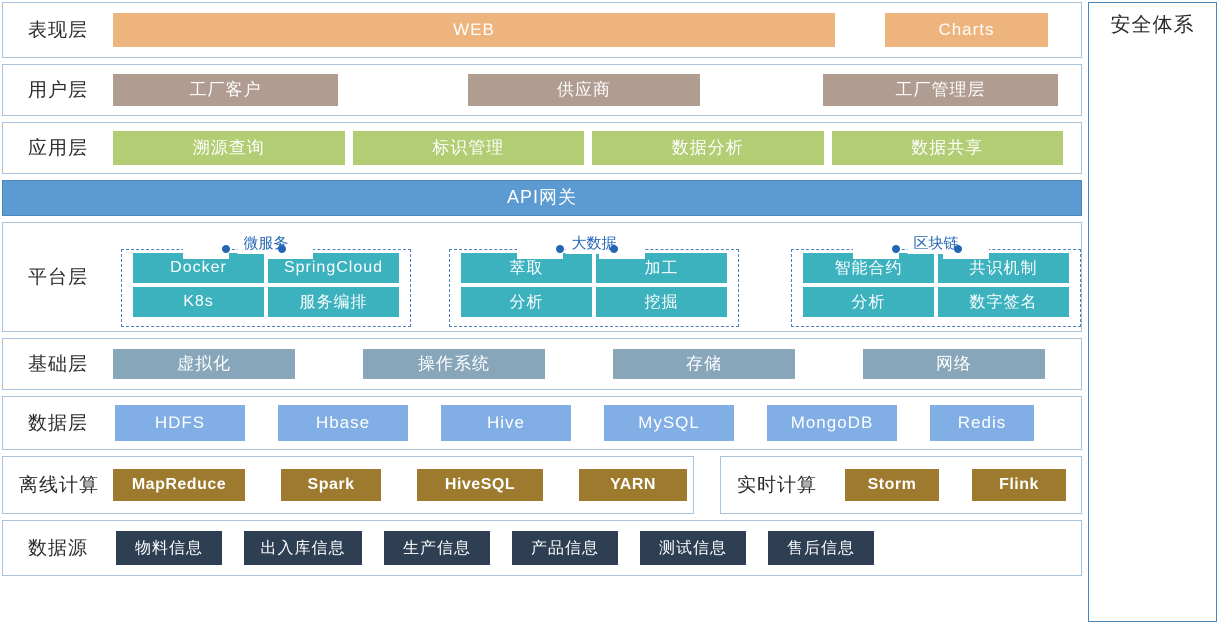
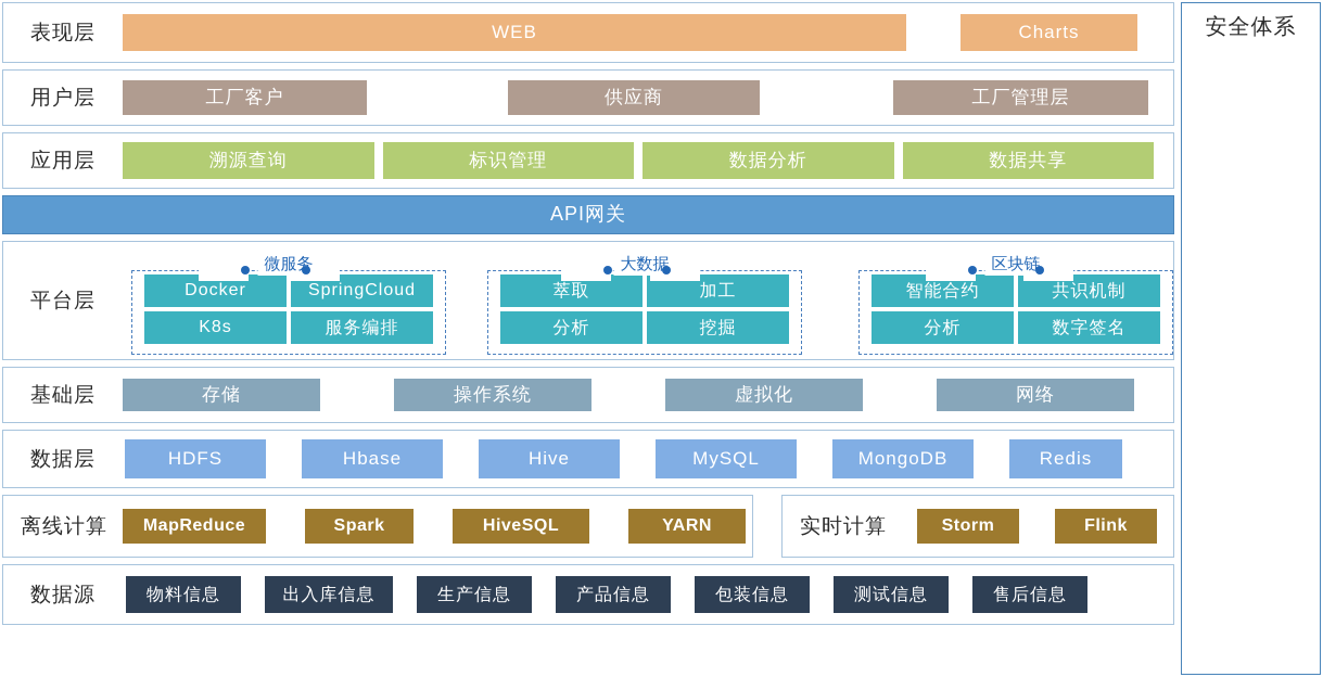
  表现层
  WEB
  Charts
  用户层
  工厂客户
  供应商
  工厂管理层
  应用层
  溯源查询
  标识管理
  数据分析
  数据共享
  API网关
  平台层
  微服务
  Docker
  SpringCloud
  K8s
  服务编排
  大数据
  萃取
  加工
  分析
  挖掘
  区块链
  智能合约
  共识机制
  分析
  数字签名
  基础层
- 虚拟化
+ 存储
  操作系统
- 存储
+ 虚拟化
  网络
  数据层
  HDFS
  Hbase
  Hive
  MySQL
  MongoDB
  Redis
  离线计算
  MapReduce
  Spark
  HiveSQL
  YARN
  实时计算
  Storm
  Flink
  数据源
  物料信息
  出入库信息
  生产信息
  产品信息
+ 包装信息
  测试信息
  售后信息
  安全体系
